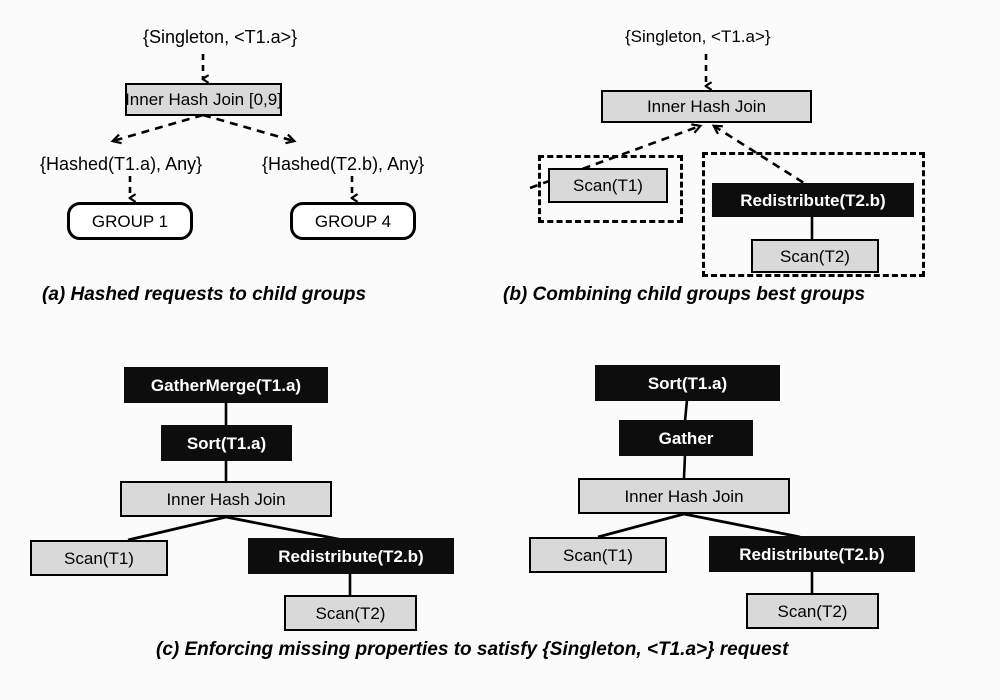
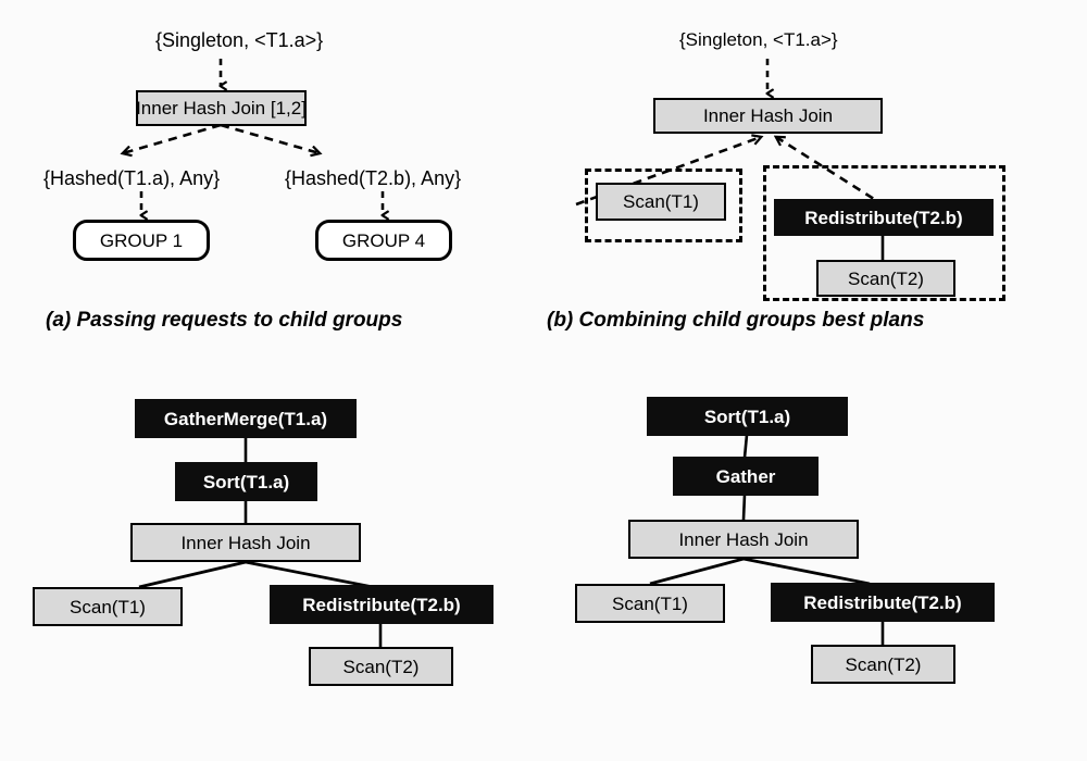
  {Singleton, <T1.a>}
- Inner Hash Join [0,9]
+ Inner Hash Join [1,2]
  {Hashed(T1.a), Any}
  {Hashed(T2.b), Any}
  GROUP 1
  GROUP 4
- (a) Hashed requests to child groups
+ (a) Passing requests to child groups
  {Singleton, <T1.a>}
  Inner Hash Join
  Scan(T1)
  Redistribute(T2.b)
  Scan(T2)
- (b) Combining child groups best groups
+ (b) Combining child groups best plans
  GatherMerge(T1.a)
  Sort(T1.a)
  Inner Hash Join
  Scan(T1)
  Redistribute(T2.b)
  Scan(T2)
  Sort(T1.a)
  Gather
  Inner Hash Join
  Scan(T1)
  Redistribute(T2.b)
  Scan(T2)
- (c) Enforcing missing properties to satisfy {Singleton, <T1.a>} request
